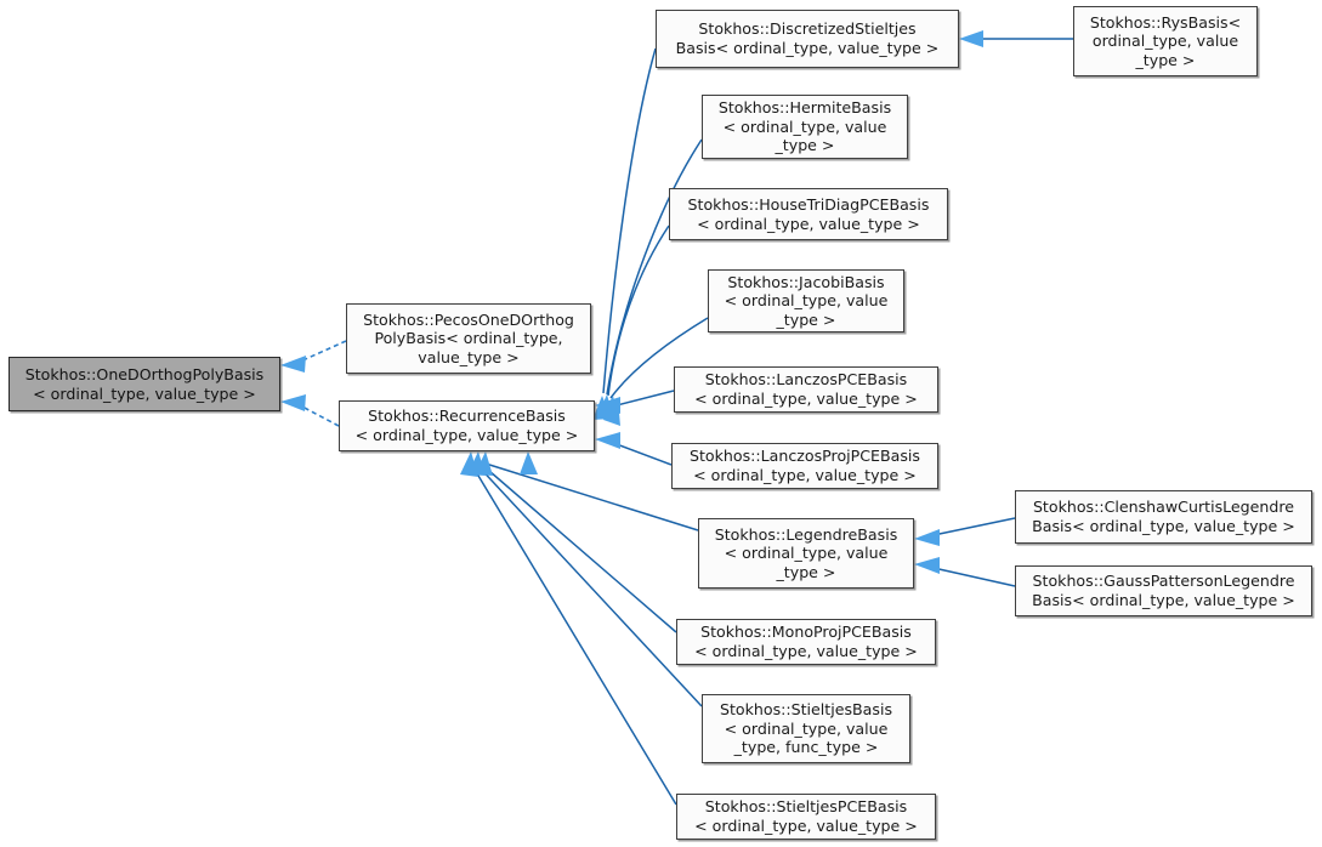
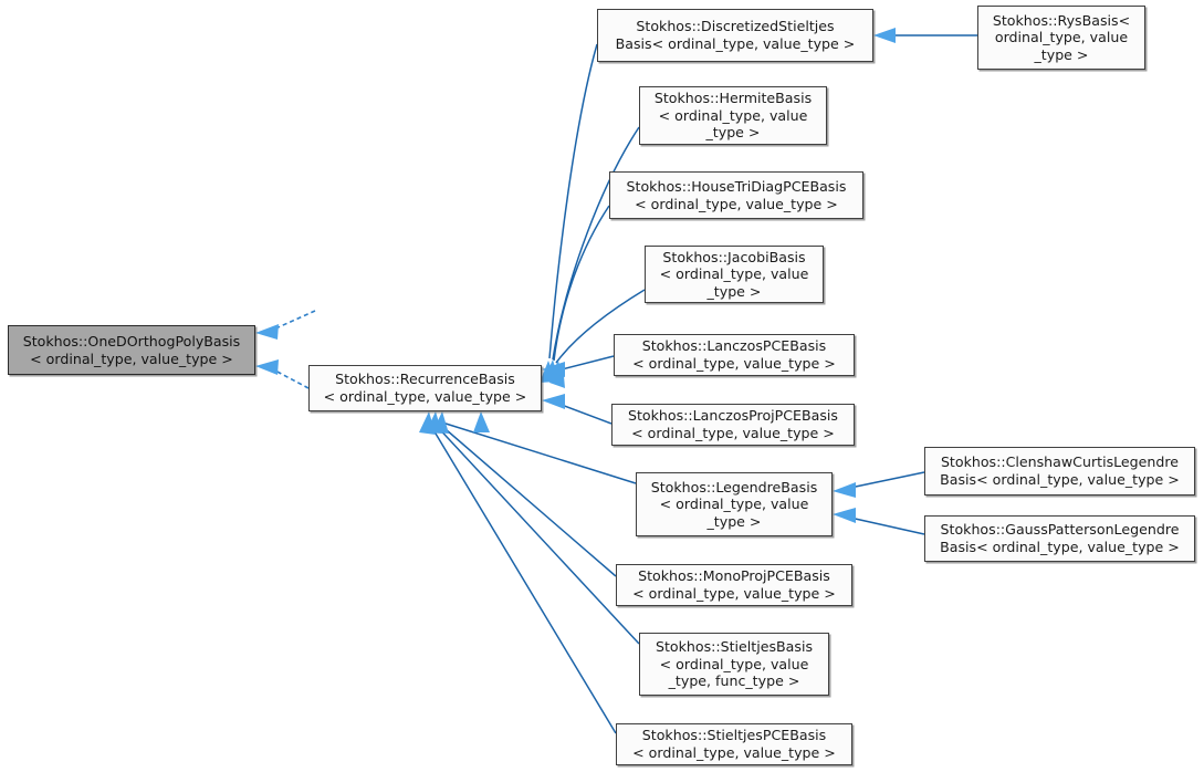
  Stokhos::OneDOrthogPolyBasis
  < ordinal_type, value_type >
- Stokhos::PecosOneDOrthog
- PolyBasis< ordinal_type,
- value_type >
  Stokhos::RecurrenceBasis
  < ordinal_type, value_type >
  Stokhos::DiscretizedStieltjes
  Basis< ordinal_type, value_type >
  Stokhos::RysBasis<
  ordinal_type, value
  _type >
  Stokhos::HermiteBasis
  < ordinal_type, value
  _type >
  Stokhos::HouseTriDiagPCEBasis
  < ordinal_type, value_type >
  Stokhos::JacobiBasis
  < ordinal_type, value
  _type >
  Stokhos::LanczosPCEBasis
  < ordinal_type, value_type >
  Stokhos::LanczosProjPCEBasis
  < ordinal_type, value_type >
  Stokhos::LegendreBasis
  < ordinal_type, value
  _type >
  Stokhos::ClenshawCurtisLegendre
  Basis< ordinal_type, value_type >
  Stokhos::GaussPattersonLegendre
  Basis< ordinal_type, value_type >
  Stokhos::MonoProjPCEBasis
  < ordinal_type, value_type >
  Stokhos::StieltjesBasis
  < ordinal_type, value
  _type, func_type >
  Stokhos::StieltjesPCEBasis
  < ordinal_type, value_type >
